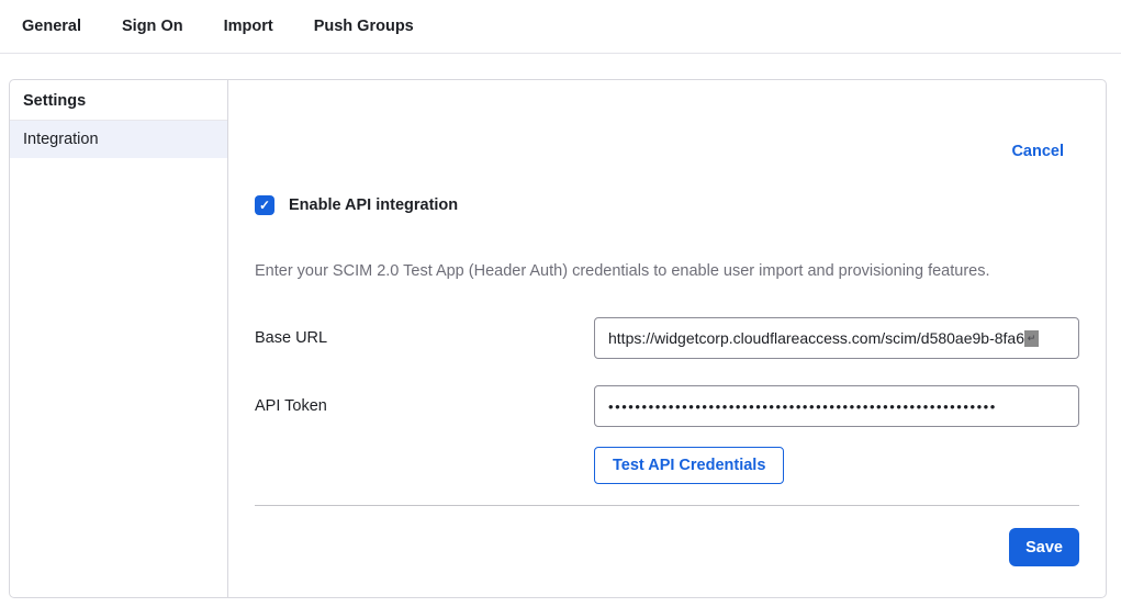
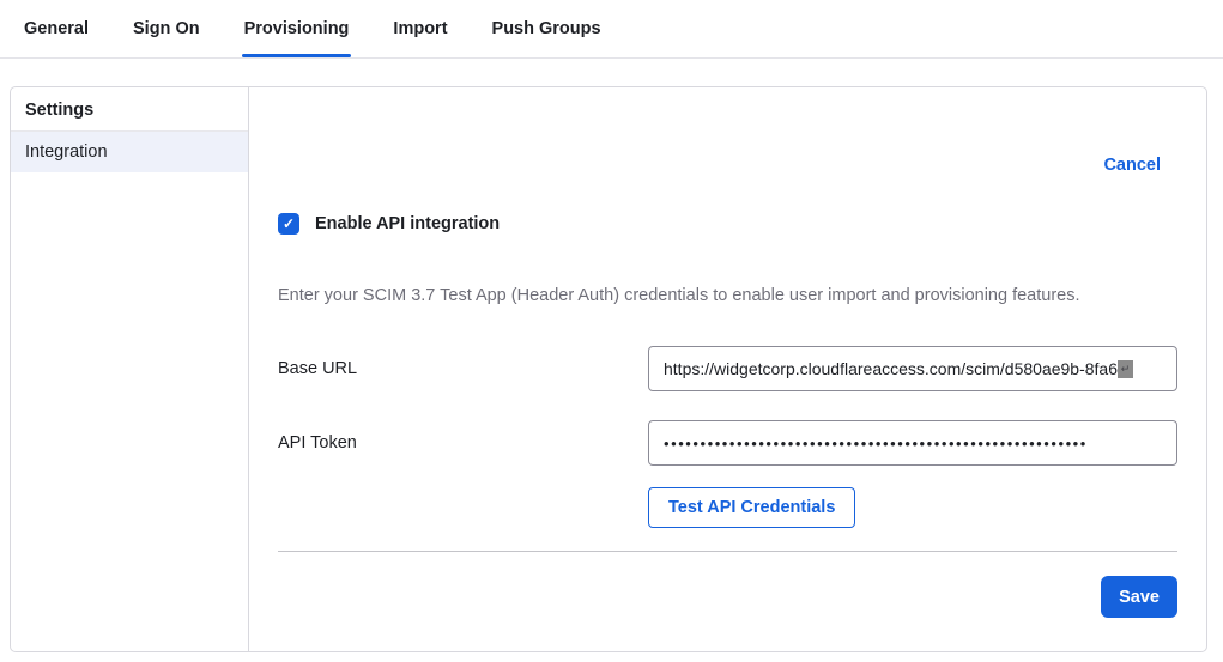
  General
  Sign On
+ Provisioning
  Import
  Push Groups
  Settings
  Integration
  Cancel
  ✓
  Enable API integration
- Enter your SCIM 2.0 Test App (Header Auth) credentials to enable user import and provisioning features.
+ Enter your SCIM 3.7 Test App (Header Auth) credentials to enable user import and provisioning features.
  Base URL
  https://widgetcorp.cloudflareaccess.com/scim/d580ae9b-8fa6
  ↵
  API Token
  ••••••••••••••••••••••••••••••••••••••••••••••••••••••••••
  Test API Credentials
  Save
